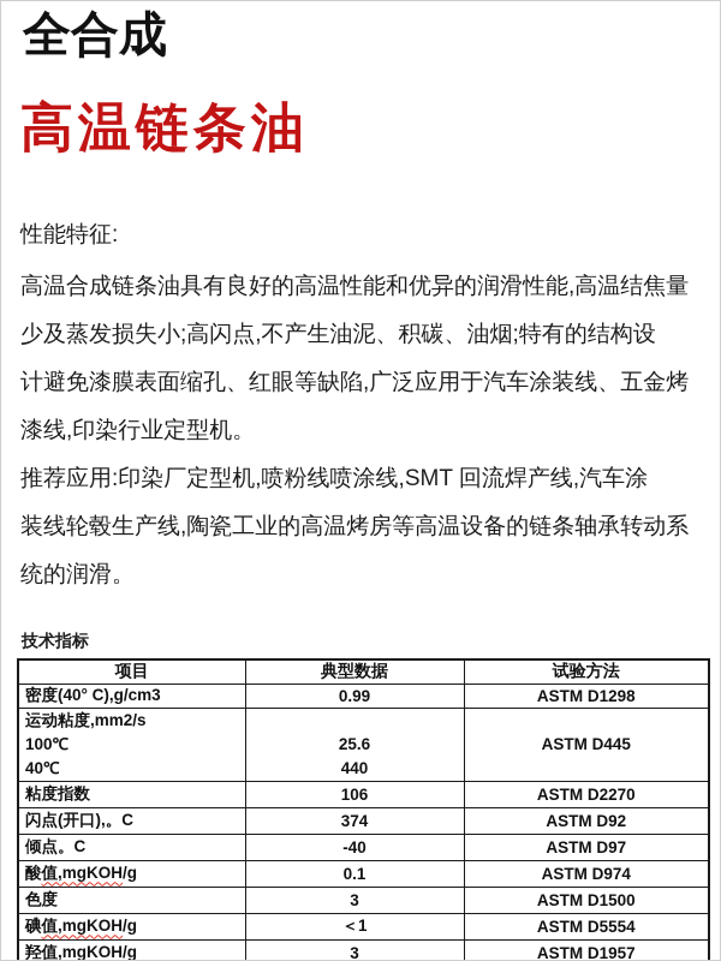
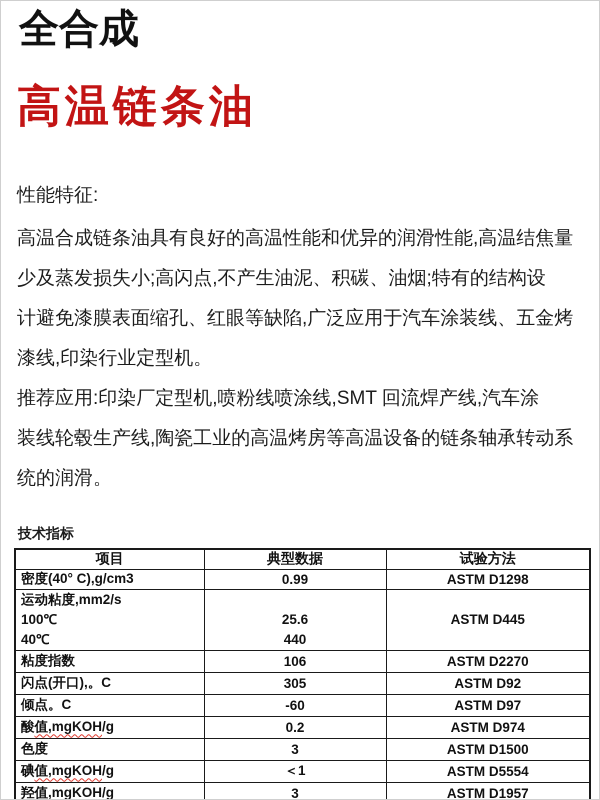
  全合成
  高温链条油
  性能特征:
  高温合成链条油具有良好的高温性能和优异的润滑性能,高温结焦量
  少及蒸发损失小;高闪点,不产生油泥、积碳、油烟;特有的结构设
  计避免漆膜表面缩孔、红眼等缺陷,广泛应用于汽车涂装线、五金烤
  漆线,印染行业定型机。
  推荐应用:印染厂定型机,喷粉线喷涂线,SMT 回流焊产线,汽车涂
  装线轮毂生产线,陶瓷工业的高温烤房等高温设备的链条轴承转动系
  统的润滑。
  技术指标
  项目	典型数据	试验方法
  密度(40° C),g/cm3	0.99	ASTM D1298
  运动粘度,mm2/s 100℃ 40℃	25.6 440	ASTM D445
  粘度指数	106	ASTM D2270
- 闪点(开口),。C	374	ASTM D92
+ 闪点(开口),。C	305	ASTM D92
- 倾点。C	-40	ASTM D97
+ 倾点。C	-60	ASTM D97
- 酸值,mgKOH/g	0.1	ASTM D974
+ 酸值,mgKOH/g	0.2	ASTM D974
  色度	3	ASTM D1500
  碘值,mgKOH/g	＜1	ASTM D5554
  羟值,mgKOH/g	3	ASTM D1957
